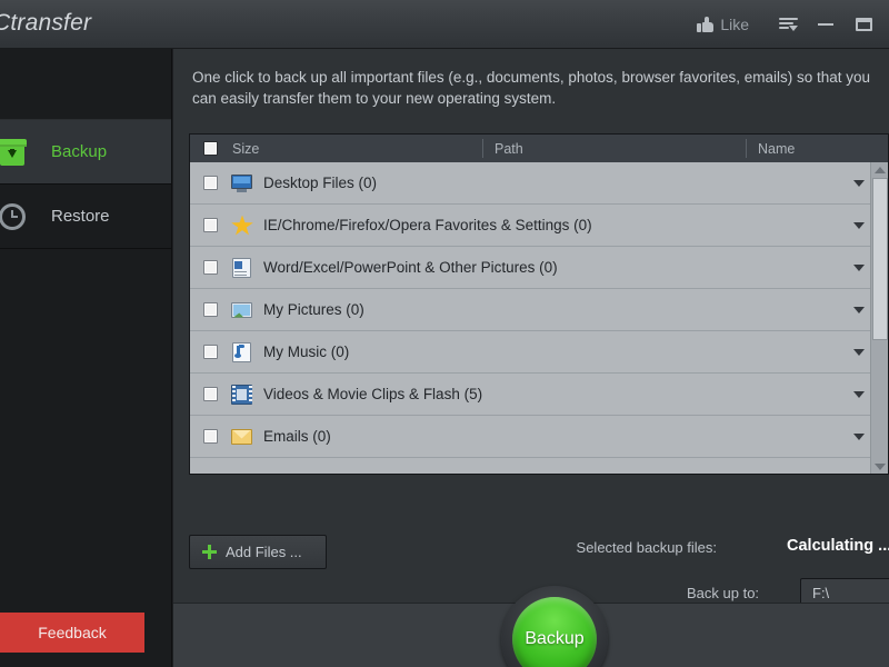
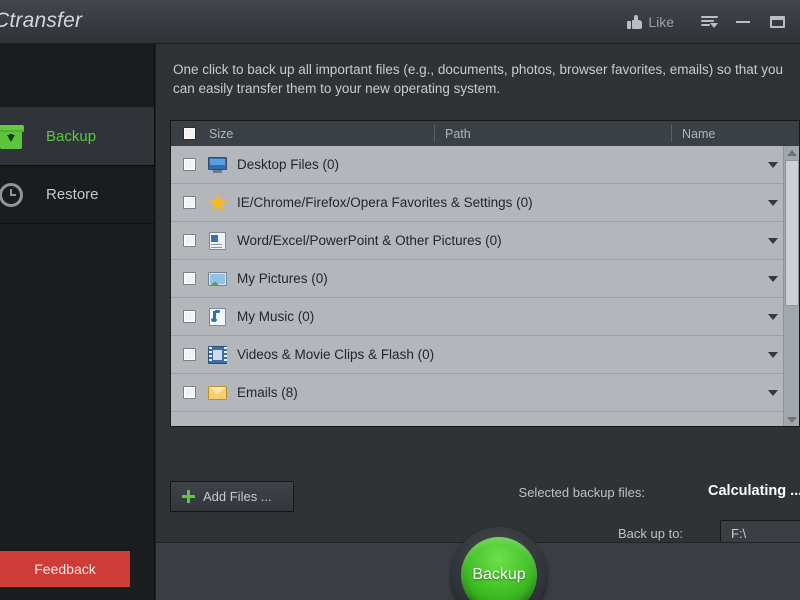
  Ctransfer
  Like
  Backup
  Restore
  Feedback
  One click to back up all important files (e.g., documents, photos, browser favorites, emails) so that you can easily transfer them to your new operating system.
  Size
  Path
  Name
  Desktop Files (0)
  IE/Chrome/Firefox/Opera Favorites & Settings (0)
  Word/Excel/PowerPoint & Other Pictures (0)
  My Pictures (0)
  My Music (0)
- Videos & Movie Clips & Flash (5)
+ Videos & Movie Clips & Flash (0)
- Emails (0)
+ Emails (8)
  Add Files ...
  Selected backup files:
  Calculating ..
  Back up to:
  F:\
  Backup
